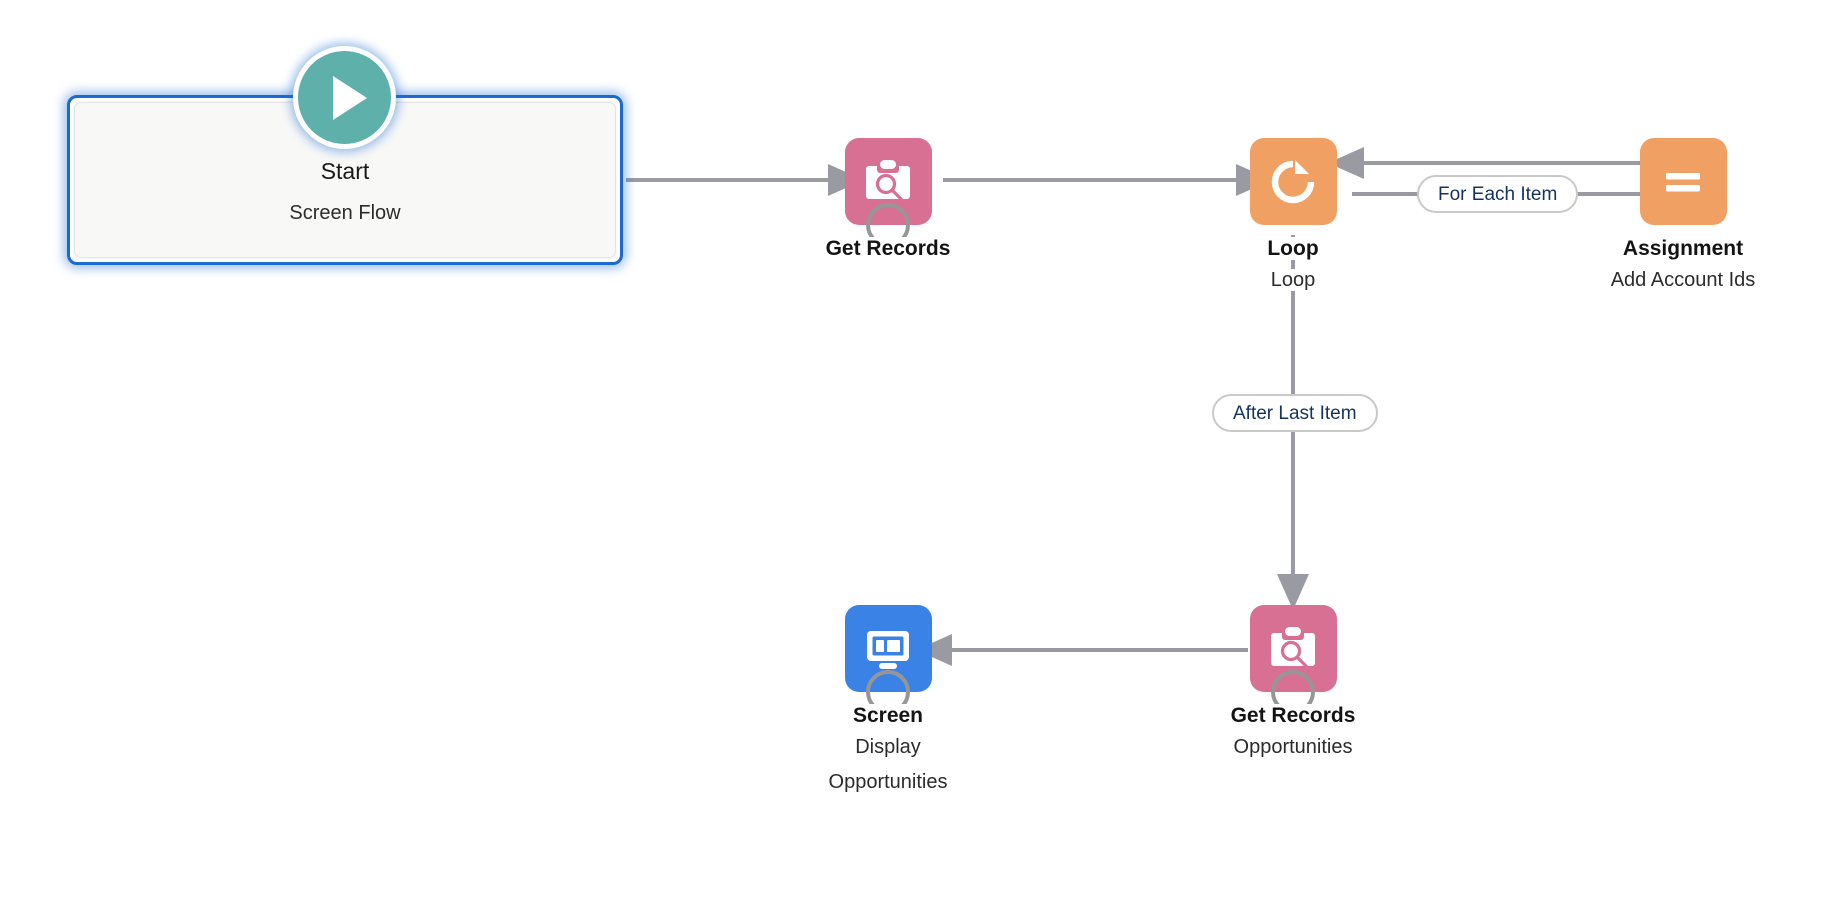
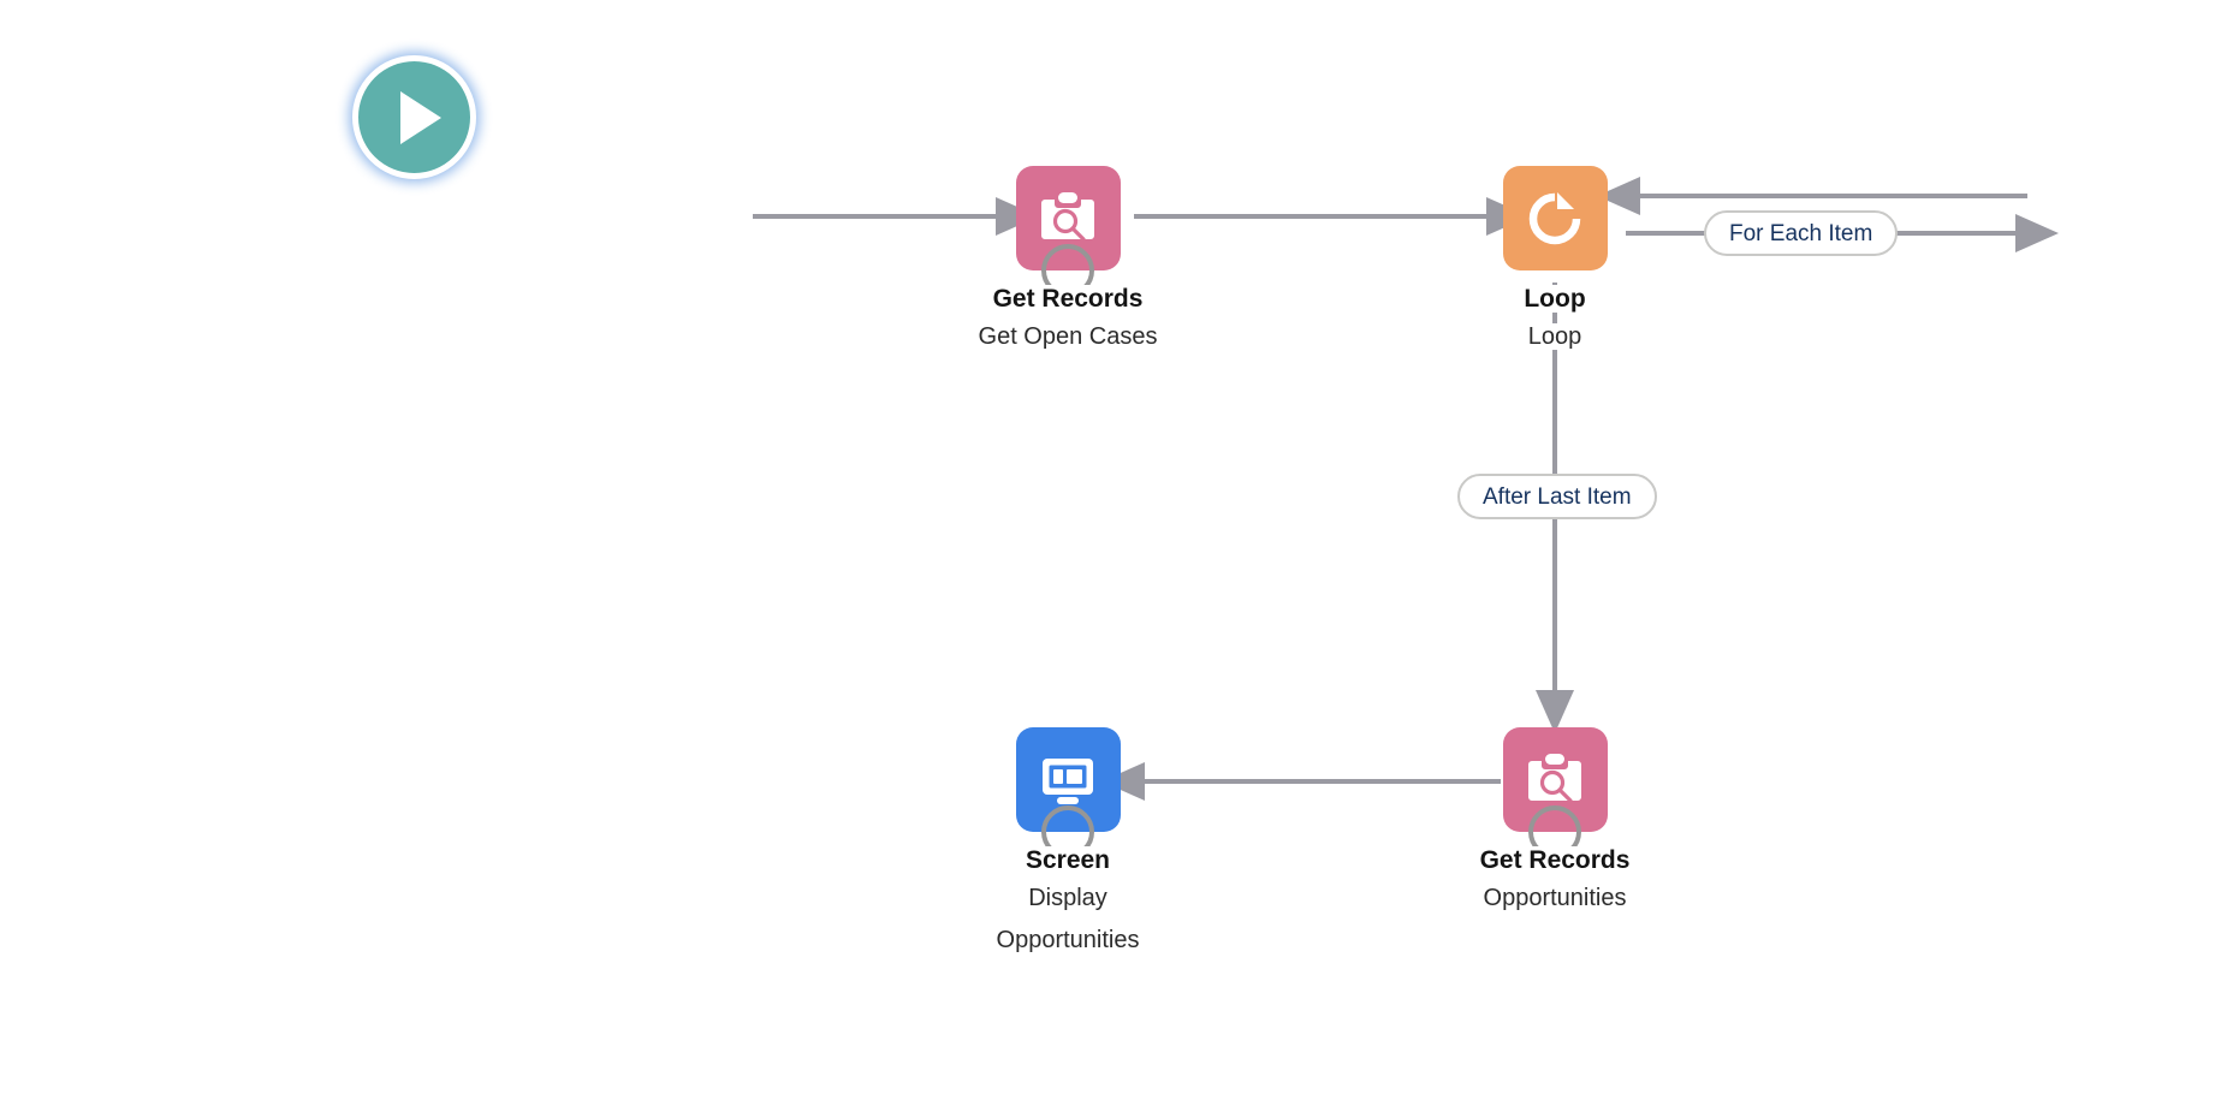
- Start
- Screen Flow
  Get Records
+ Get Open Cases
  Loop
  Loop
- Assignment
- Add Account Ids
  Get Records
  Opportunities
  Screen
  Display
  Opportunities
  For Each Item
  After Last Item
